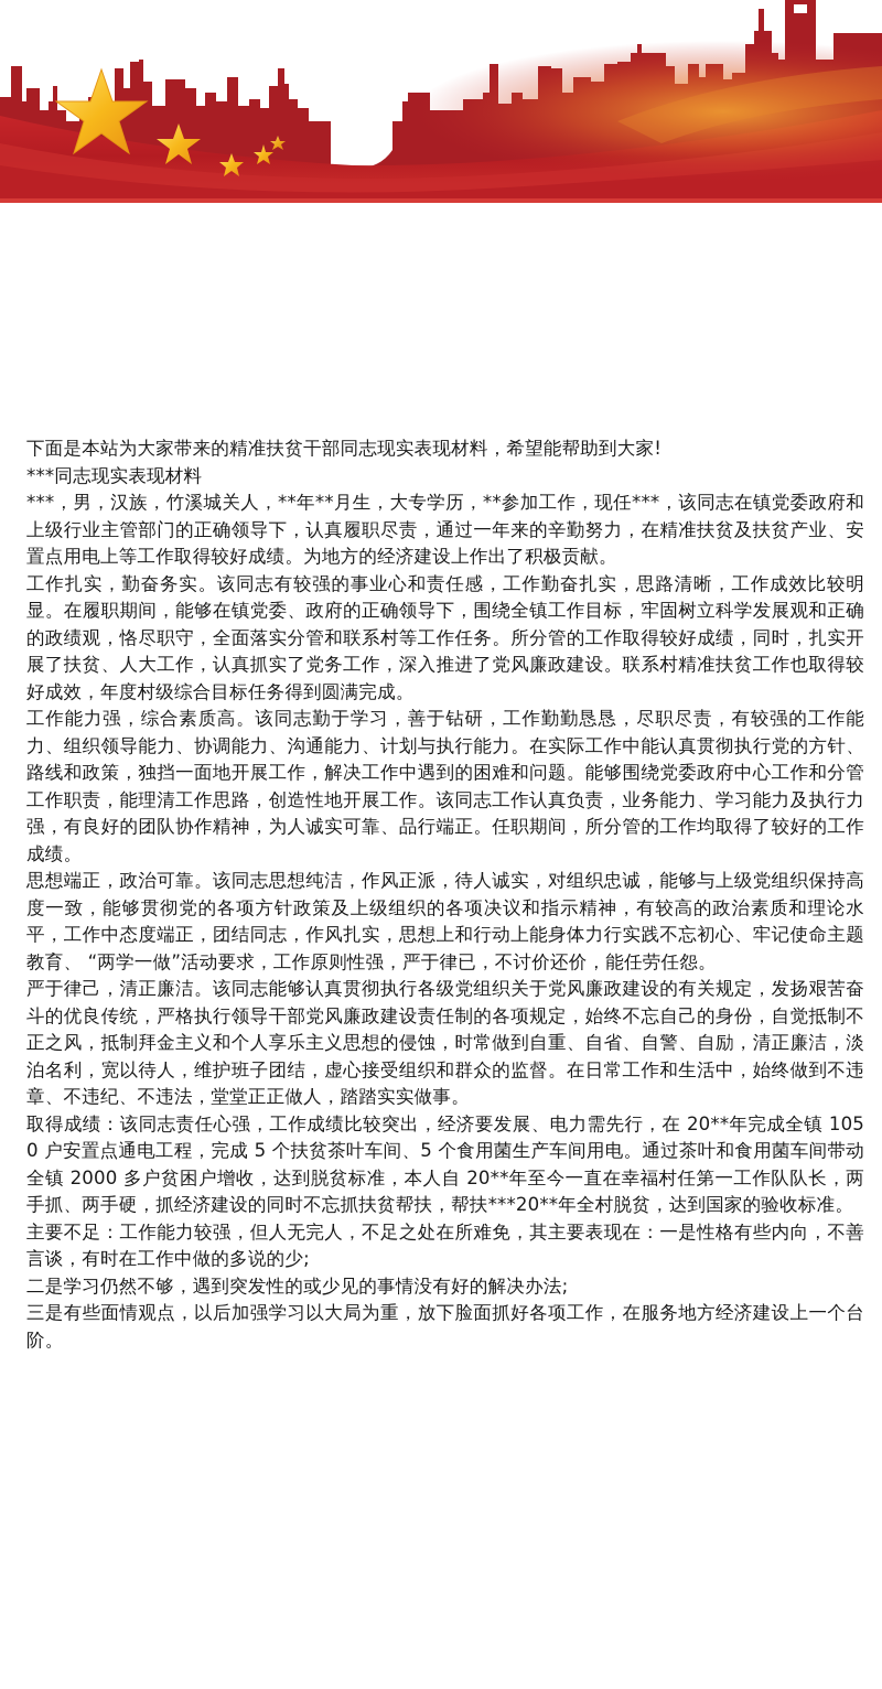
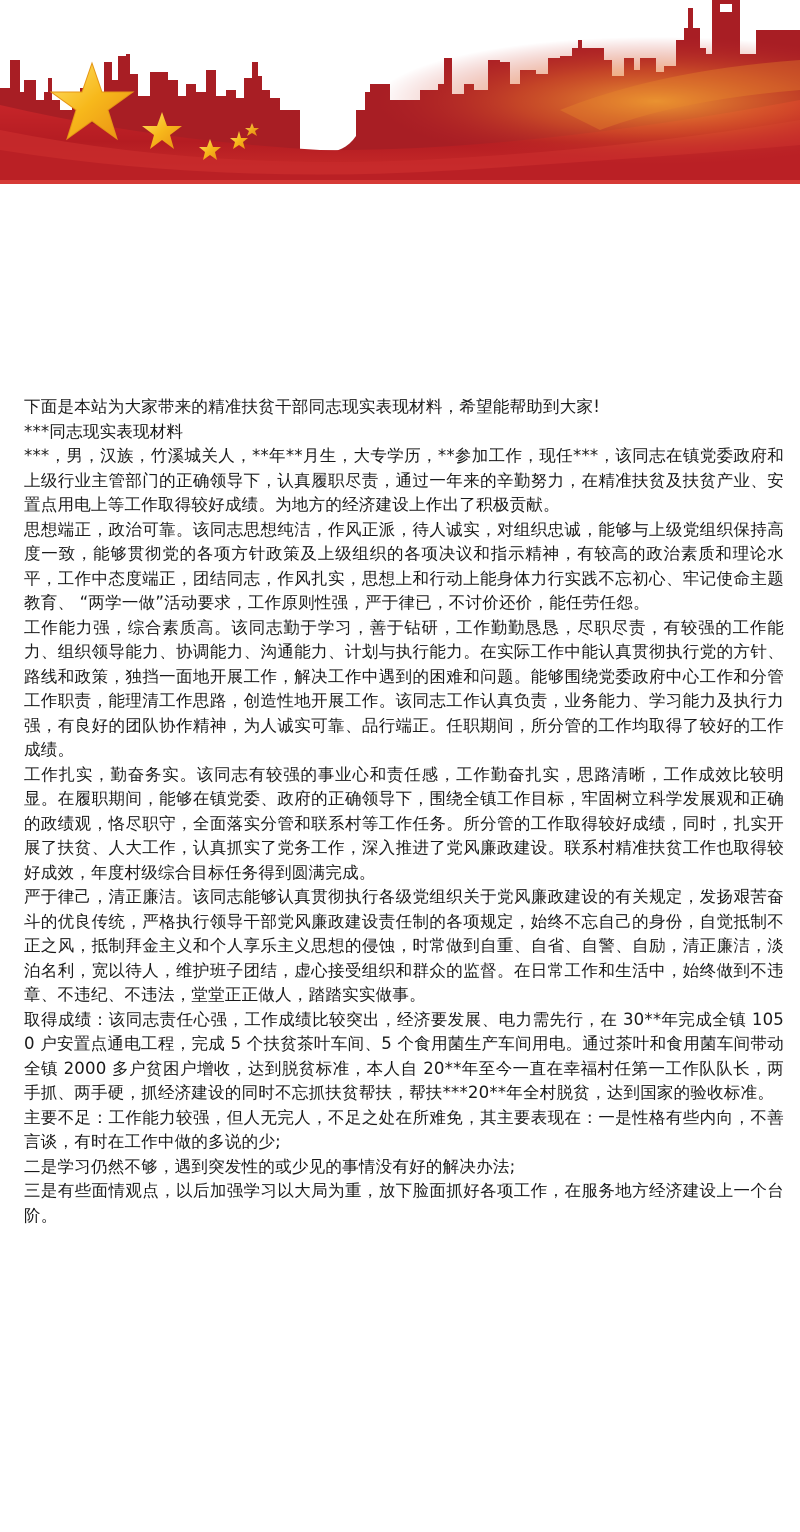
  下面是本站为大家带来的精准扶贫干部同志现实表现材料，希望能帮助到大家!
  ***同志现实表现材料
  ***，男，汉族，竹溪城关人，**年**月生，大专学历，**参加工作，现任***，该同志在镇党委政府和上级行业主管部门的正确领导下，认真履职尽责，通过一年来的辛勤努力，在精准扶贫及扶贫产业、安置点用电上等工作取得较好成绩。为地方的经济建设上作出了积极贡献。
- 工作扎实，勤奋务实。该同志有较强的事业心和责任感，工作勤奋扎实，思路清晰，工作成效比较明显。在履职期间，能够在镇党委、政府的正确领导下，围绕全镇工作目标，牢固树立科学发展观和正确的政绩观，恪尽职守，全面落实分管和联系村等工作任务。所分管的工作取得较好成绩，同时，扎实开展了扶贫、人大工作，认真抓实了党务工作，深入推进了党风廉政建设。联系村精准扶贫工作也取得较好成效，年度村级综合目标任务得到圆满完成。
+ 思想端正，政治可靠。该同志思想纯洁，作风正派，待人诚实，对组织忠诚，能够与上级党组织保持高度一致，能够贯彻党的各项方针政策及上级组织的各项决议和指示精神，有较高的政治素质和理论水平，工作中态度端正，团结同志，作风扎实，思想上和行动上能身体力行实践不忘初心、牢记使命主题教育、 “两学一做”活动要求，工作原则性强，严于律已，不讨价还价，能任劳任怨。
  工作能力强，综合素质高。该同志勤于学习，善于钻研，工作勤勤恳恳，尽职尽责，有较强的工作能力、组织领导能力、协调能力、沟通能力、计划与执行能力。在实际工作中能认真贯彻执行党的方针、路线和政策，独挡一面地开展工作，解决工作中遇到的困难和问题。能够围绕党委政府中心工作和分管工作职责，能理清工作思路，创造性地开展工作。该同志工作认真负责，业务能力、学习能力及执行力强，有良好的团队协作精神，为人诚实可靠、品行端正。任职期间，所分管的工作均取得了较好的工作成绩。
- 思想端正，政治可靠。该同志思想纯洁，作风正派，待人诚实，对组织忠诚，能够与上级党组织保持高度一致，能够贯彻党的各项方针政策及上级组织的各项决议和指示精神，有较高的政治素质和理论水平，工作中态度端正，团结同志，作风扎实，思想上和行动上能身体力行实践不忘初心、牢记使命主题教育、 “两学一做”活动要求，工作原则性强，严于律已，不讨价还价，能任劳任怨。
+ 工作扎实，勤奋务实。该同志有较强的事业心和责任感，工作勤奋扎实，思路清晰，工作成效比较明显。在履职期间，能够在镇党委、政府的正确领导下，围绕全镇工作目标，牢固树立科学发展观和正确的政绩观，恪尽职守，全面落实分管和联系村等工作任务。所分管的工作取得较好成绩，同时，扎实开展了扶贫、人大工作，认真抓实了党务工作，深入推进了党风廉政建设。联系村精准扶贫工作也取得较好成效，年度村级综合目标任务得到圆满完成。
  严于律己，清正廉洁。该同志能够认真贯彻执行各级党组织关于党风廉政建设的有关规定，发扬艰苦奋斗的优良传统，严格执行领导干部党风廉政建设责任制的各项规定，始终不忘自己的身份，自觉抵制不正之风，抵制拜金主义和个人享乐主义思想的侵蚀，时常做到自重、自省、自警、自励，清正廉洁，淡泊名利，宽以待人，维护班子团结，虚心接受组织和群众的监督。在日常工作和生活中，始终做到不违章、不违纪、不违法，堂堂正正做人，踏踏实实做事。
- 取得成绩：该同志责任心强，工作成绩比较突出，经济要发展、电力需先行，在 20**年完成全镇 1050 户安置点通电工程，完成 5 个扶贫茶叶车间、5 个食用菌生产车间用电。通过茶叶和食用菌车间带动全镇 2000 多户贫困户增收，达到脱贫标准，本人自 20**年至今一直在幸福村任第一工作队队长，两手抓、两手硬，抓经济建设的同时不忘抓扶贫帮扶，帮扶***20**年全村脱贫，达到国家的验收标准。
+ 取得成绩：该同志责任心强，工作成绩比较突出，经济要发展、电力需先行，在 30**年完成全镇 1050 户安置点通电工程，完成 5 个扶贫茶叶车间、5 个食用菌生产车间用电。通过茶叶和食用菌车间带动全镇 2000 多户贫困户增收，达到脱贫标准，本人自 20**年至今一直在幸福村任第一工作队队长，两手抓、两手硬，抓经济建设的同时不忘抓扶贫帮扶，帮扶***20**年全村脱贫，达到国家的验收标准。
  主要不足：工作能力较强，但人无完人，不足之处在所难免，其主要表现在：一是性格有些内向，不善言谈，有时在工作中做的多说的少;
  二是学习仍然不够，遇到突发性的或少见的事情没有好的解决办法;
  三是有些面情观点，以后加强学习以大局为重，放下脸面抓好各项工作，在服务地方经济建设上一个台阶。
